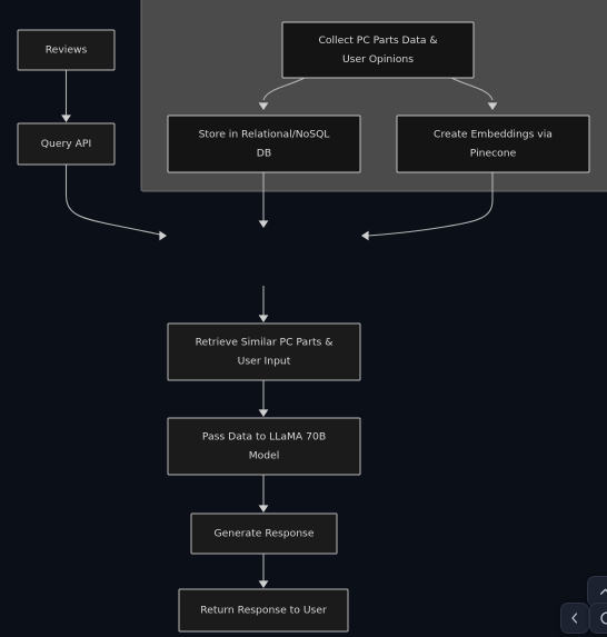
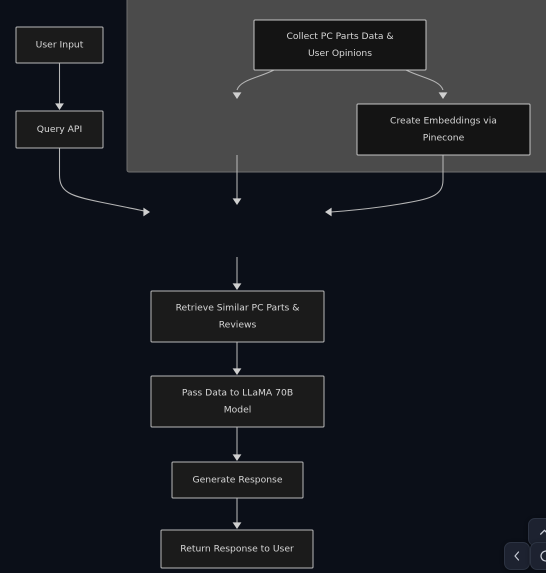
- Reviews
+ User Input
  Query API
  Collect PC Parts Data &
  User Opinions
- Store in Relational/NoSQL
- DB
  Create Embeddings via
  Pinecone
  Retrieve Similar PC Parts &
- User Input
+ Reviews
  Pass Data to LLaMA 70B
  Model
  Generate Response
  Return Response to User
